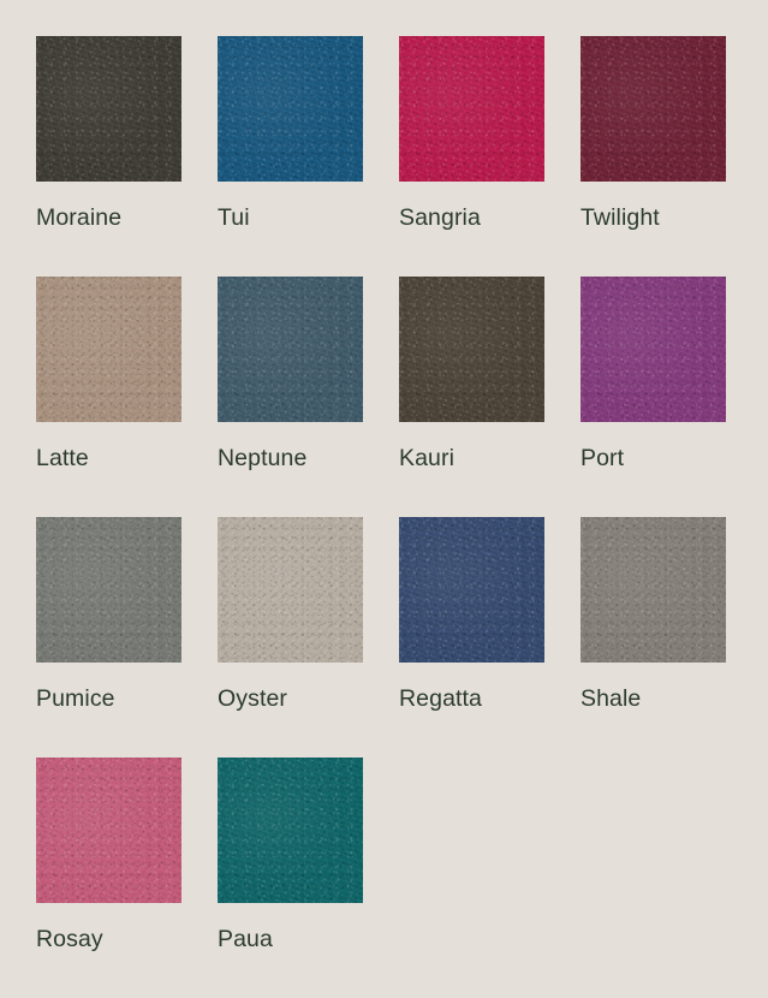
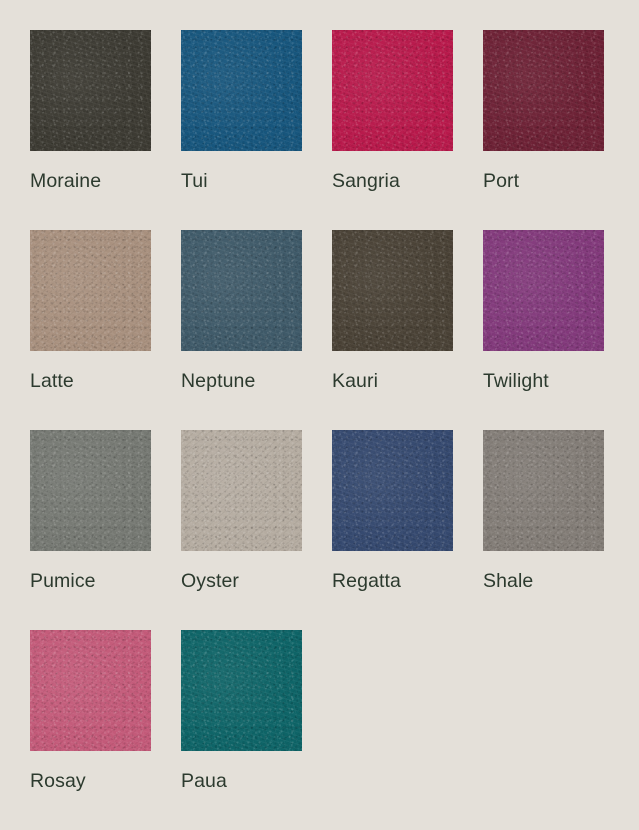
  Moraine
  Tui
  Sangria
- Twilight
+ Port
  Latte
  Neptune
  Kauri
- Port
+ Twilight
  Pumice
  Oyster
  Regatta
  Shale
  Rosay
  Paua
